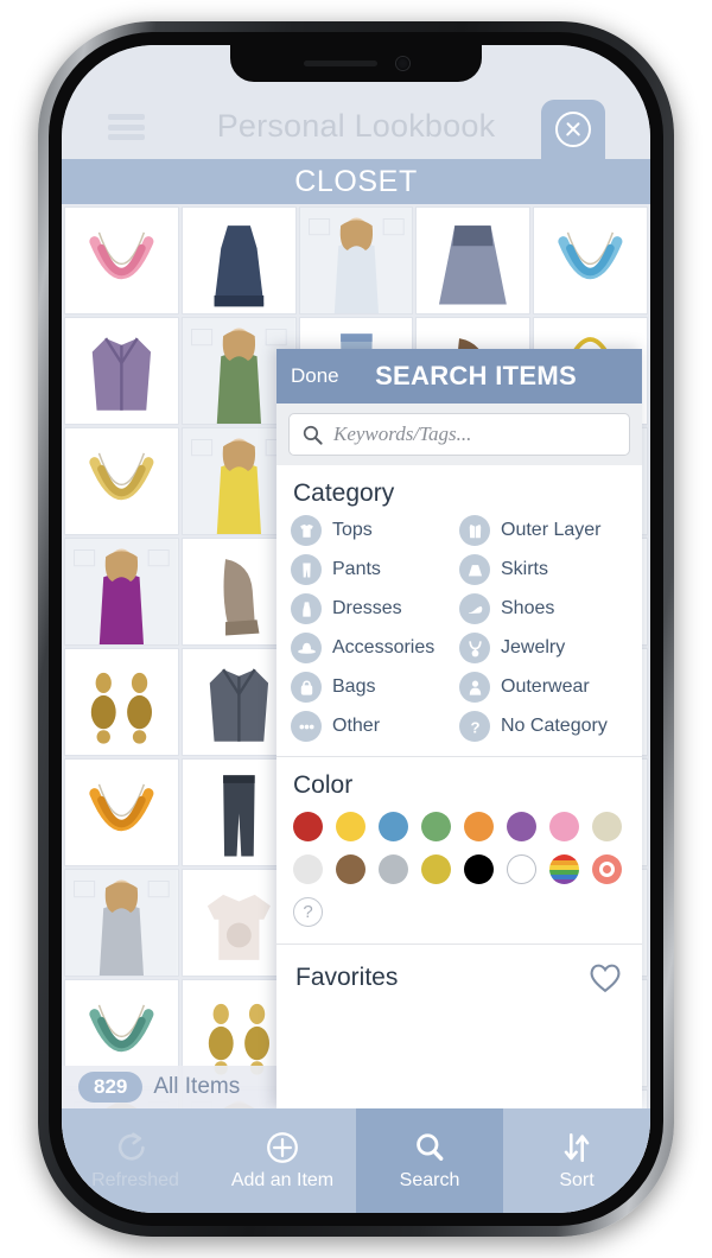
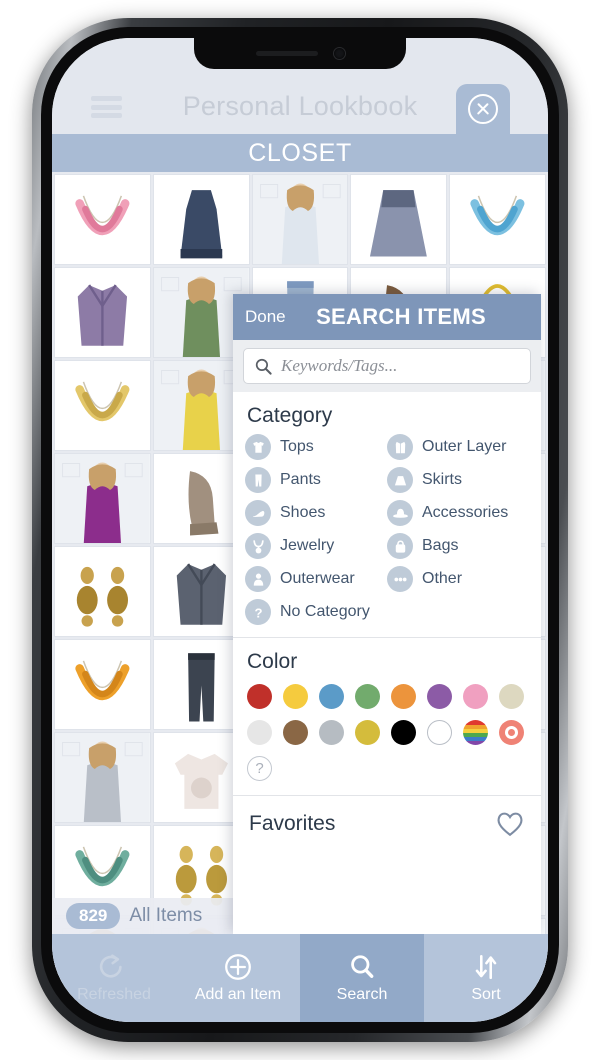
  Personal Lookbook
  CLOSET
  829
  All Items
  Done
  SEARCH ITEMS
  Keywords/Tags...
  Category
  Tops
  Outer Layer
  Pants
  Skirts
- Dresses
  Shoes
  Accessories
  Jewelry
  Bags
  Outerwear
  Other
  ?
  No Category
  Color
  ?
  Favorites
  Refreshed
  Add an Item
  Search
  Sort
